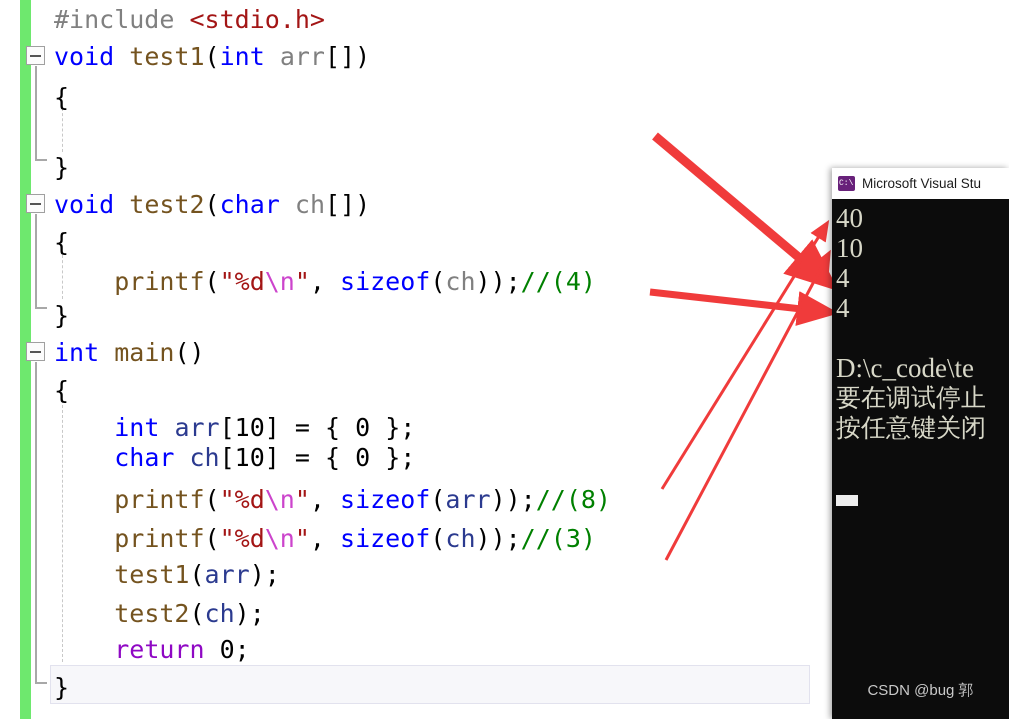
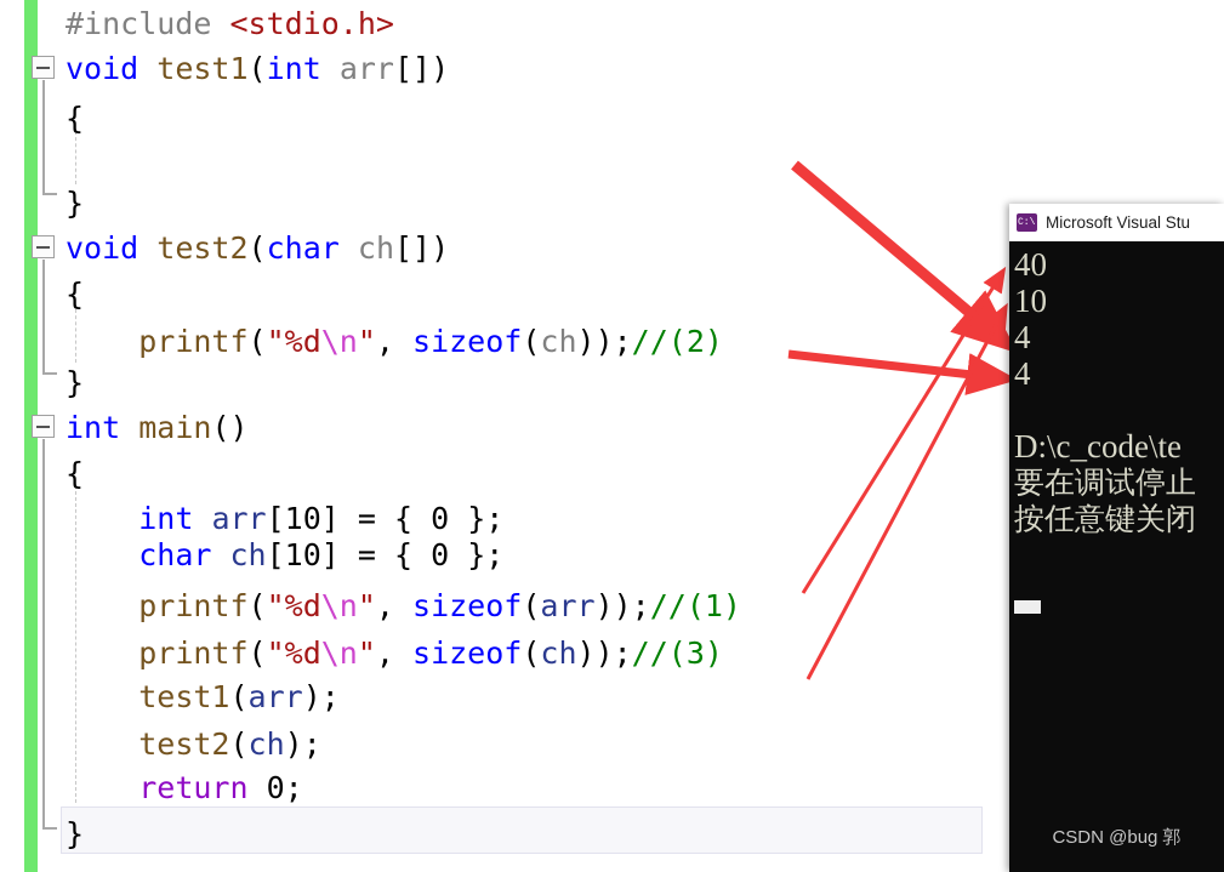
  #include <stdio.h>
  void test1(int arr[])
  {
  }
  void test2(char ch[])
  {
- printf("%d\n", sizeof(ch));//(4)
+ printf("%d\n", sizeof(ch));//(2)
  }
  int main()
  {
  int arr[10] = { 0 };
  char ch[10] = { 0 };
- printf("%d\n", sizeof(arr));//(8)
+ printf("%d\n", sizeof(arr));//(1)
  printf("%d\n", sizeof(ch));//(3)
  test1(arr);
  test2(ch);
  return 0;
  }
  Microsoft Visual Stu
  40
  10
  4
  4
  D:\c_code\te
  要在调试停止
  按任意键关闭
  CSDN @bug 郭
